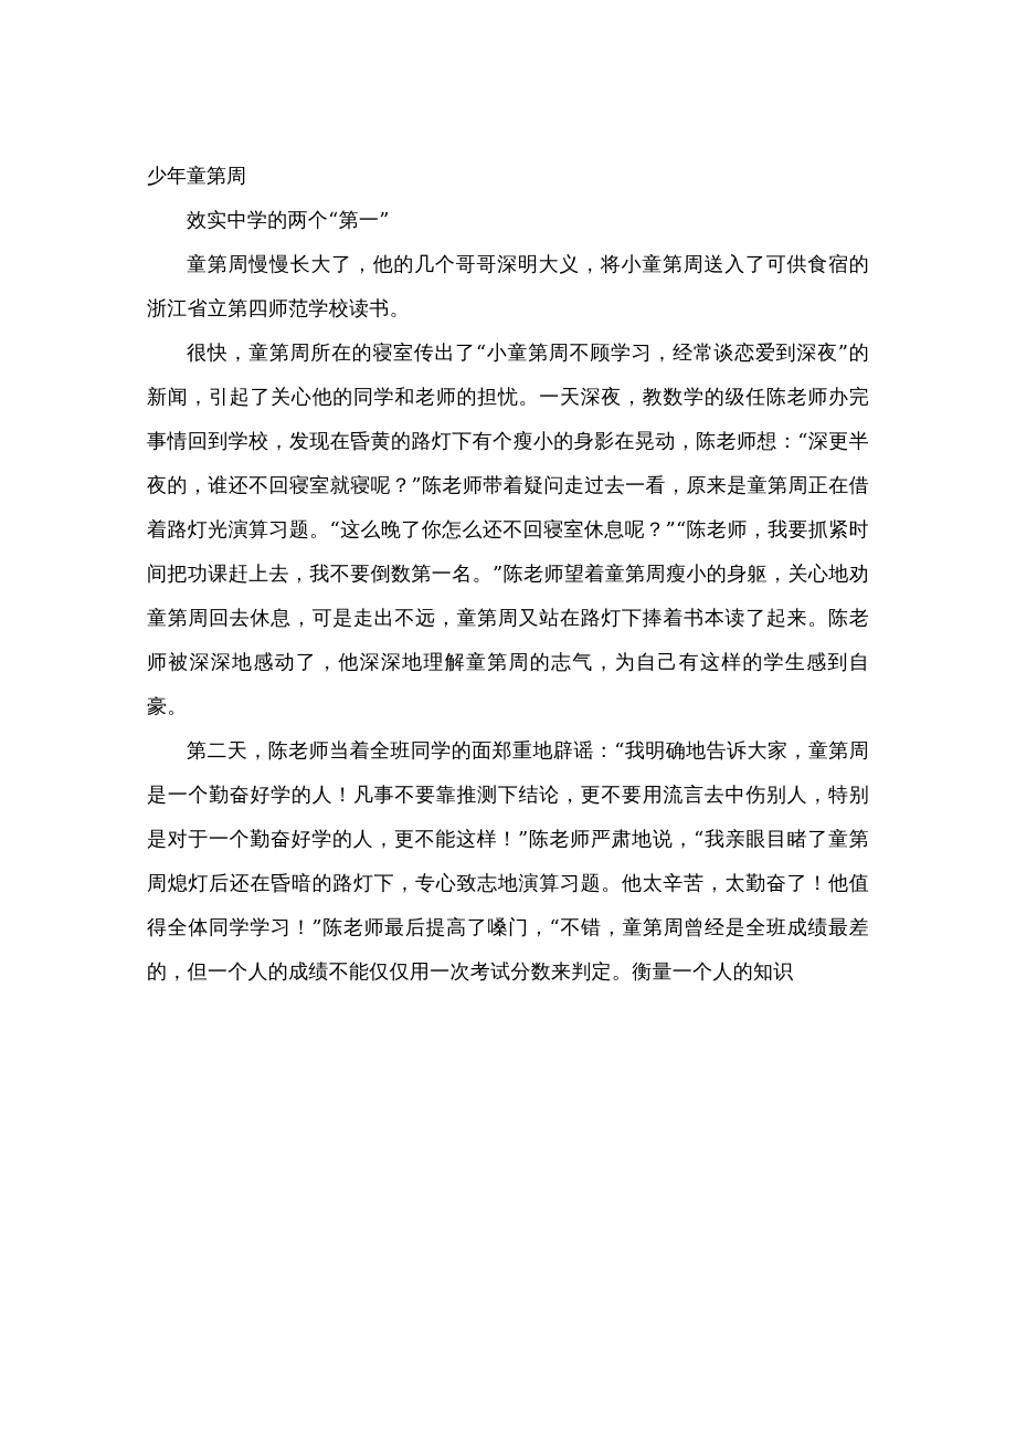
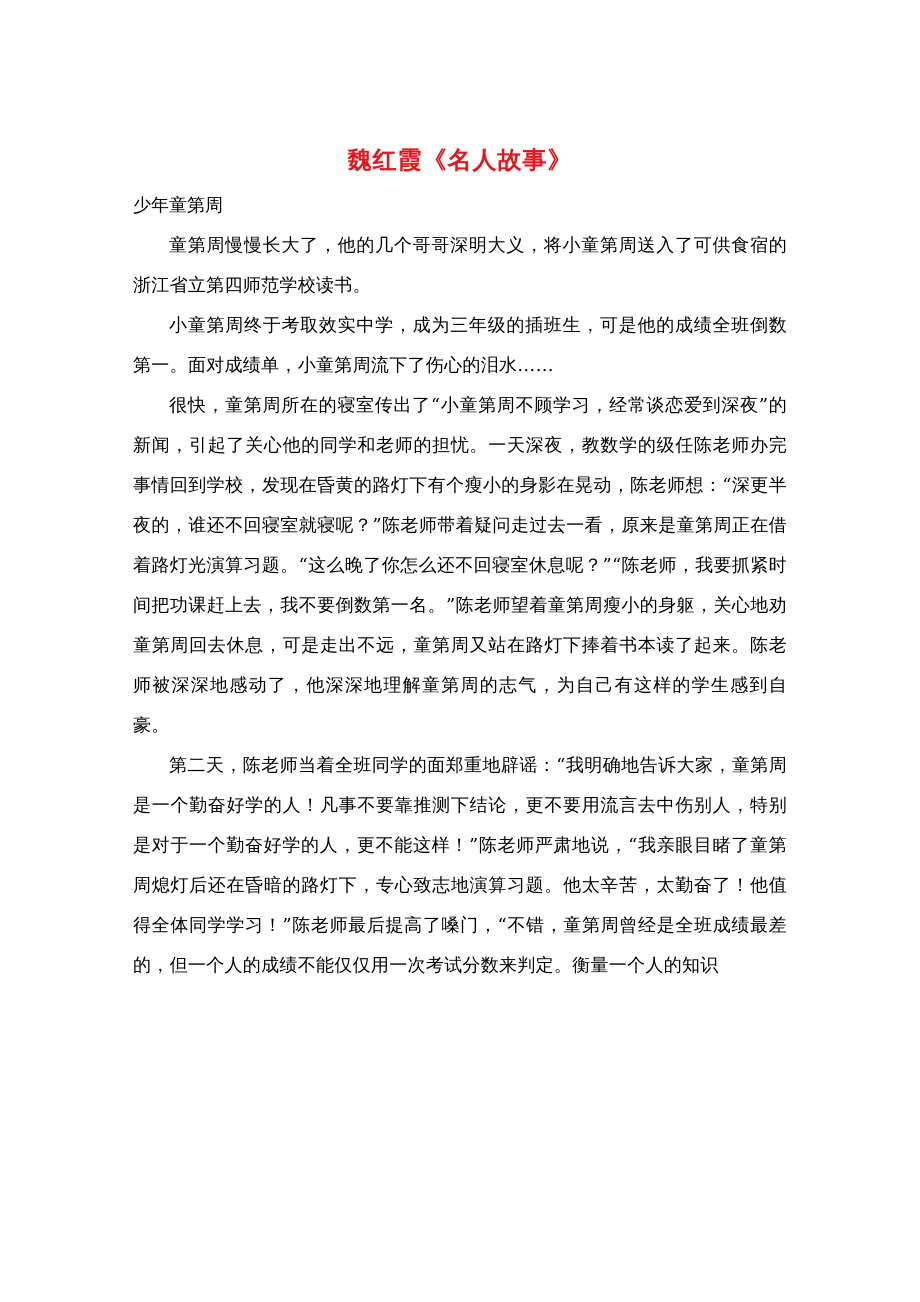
+ 魏红霞《名人故事》
  少年童第周
- 效实中学的两个“第一”
  童第周慢慢长大了，他的几个哥哥深明大义，将小童第周送入了可供食宿的浙江省立第四师范学校读书。
+ 小童第周终于考取效实中学，成为三年级的插班生，可是他的成绩全班倒数第一。面对成绩单，小童第周流下了伤心的泪水……
  很快，童第周所在的寝室传出了“小童第周不顾学习，经常谈恋爱到深夜”的新闻，引起了关心他的同学和老师的担忧。一天深夜，教数学的级任陈老师办完事情回到学校，发现在昏黄的路灯下有个瘦小的身影在晃动，陈老师想：“深更半夜的，谁还不回寝室就寝呢？”陈老师带着疑问走过去一看，原来是童第周正在借着路灯光演算习题。“这么晚了你怎么还不回寝室休息呢？”“陈老师，我要抓紧时间把功课赶上去，我不要倒数第一名。”陈老师望着童第周瘦小的身躯，关心地劝童第周回去休息，可是走出不远，童第周又站在路灯下捧着书本读了起来。陈老师被深深地感动了，他深深地理解童第周的志气，为自己有这样的学生感到自豪。
  第二天，陈老师当着全班同学的面郑重地辟谣：“我明确地告诉大家，童第周是一个勤奋好学的人！凡事不要靠推测下结论，更不要用流言去中伤别人，特别是对于一个勤奋好学的人，更不能这样！”陈老师严肃地说，“我亲眼目睹了童第周熄灯后还在昏暗的路灯下，专心致志地演算习题。他太辛苦，太勤奋了！他值得全体同学学习！”陈老师最后提高了嗓门，“不错，童第周曾经是全班成绩最差的，但一个人的成绩不能仅仅用一次考试分数来判定。衡量一个人的知识
